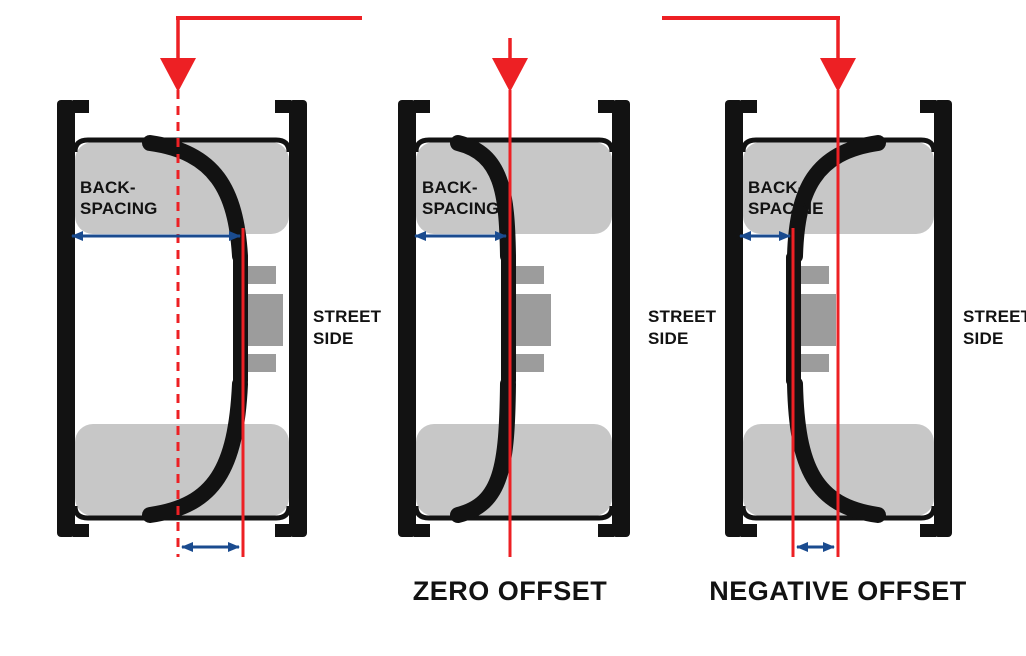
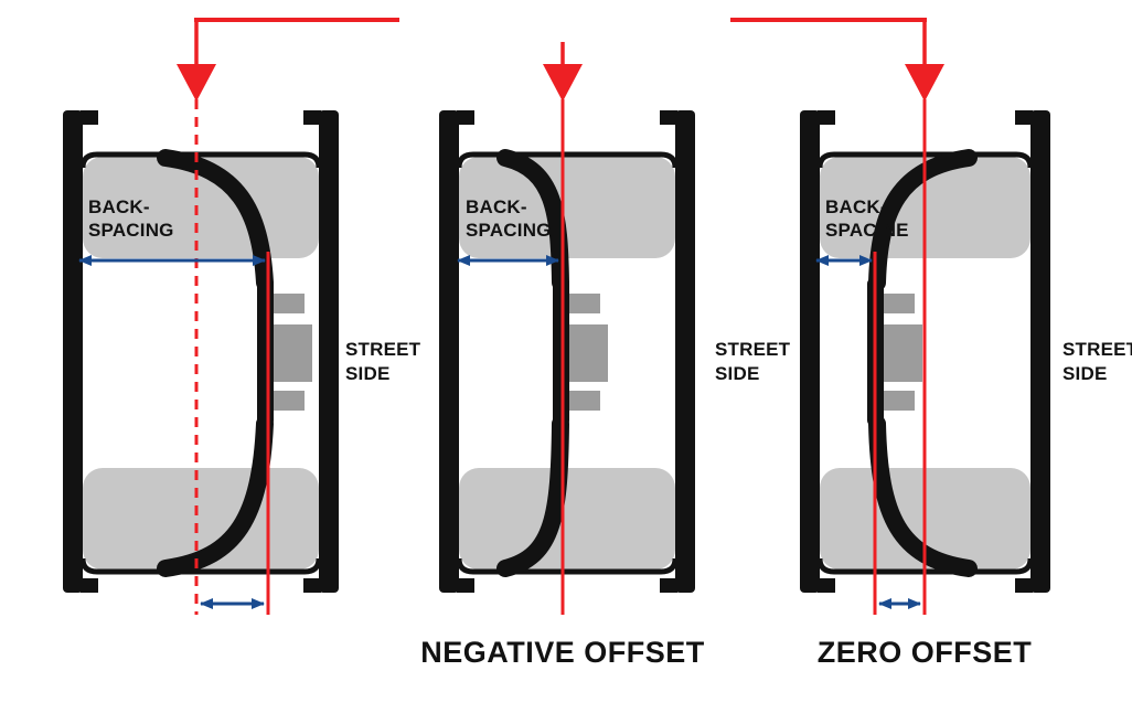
  BACK-
  SPACING
  STREET
  SIDE
  BACK-
  SPACING
  STREET
  SIDE
- ZERO OFFSET
+ NEGATIVE OFFSET
  BACK-
  SPACINE
  STREE
  SIDE
- NEGATIVE OFFSET
+ ZERO OFFSET
